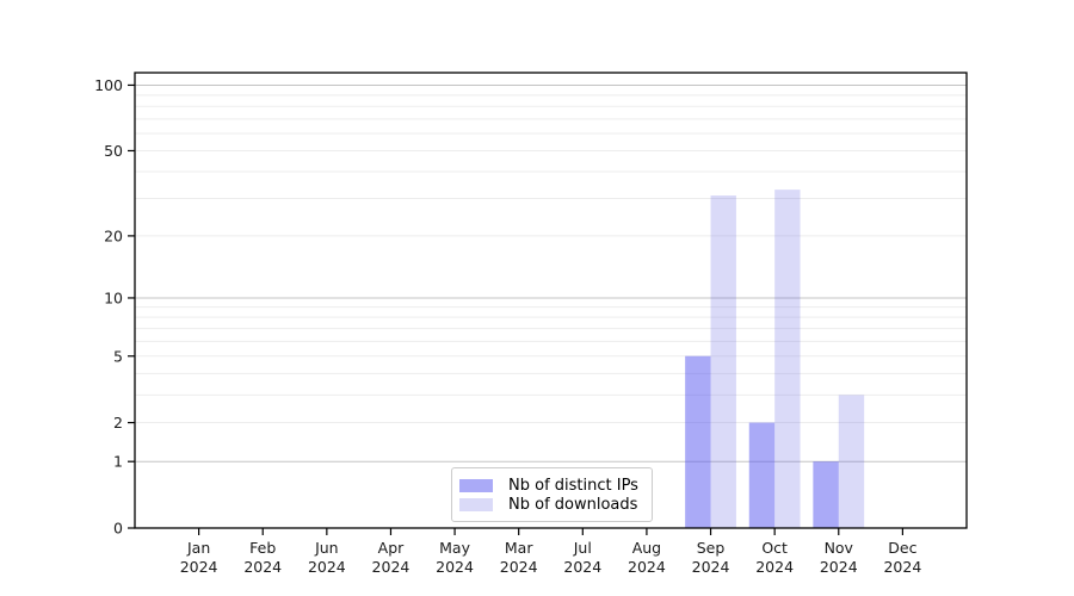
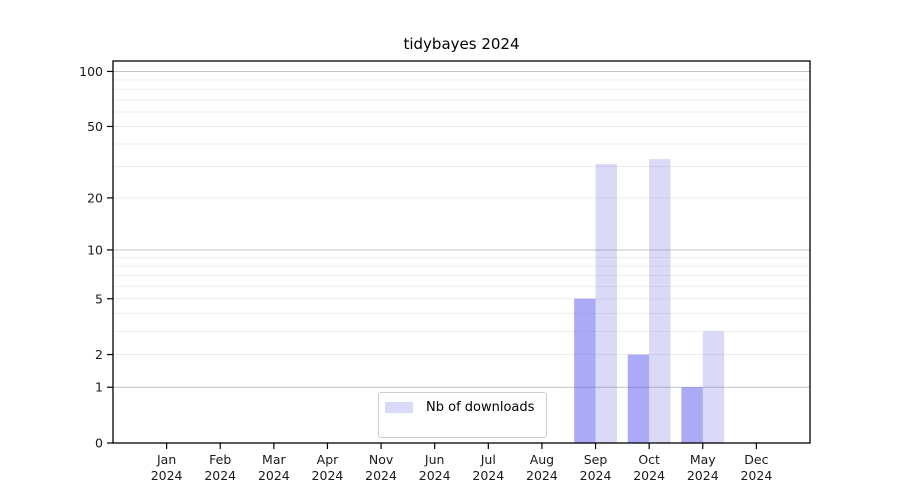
+ tidybayes 2024
  0
  1
  2
  5
  10
  20
  50
  100
  Jan 2024
  Feb 2024
- Jun 2024
+ Mar 2024
  Apr 2024
- May 2024
+ Nov 2024
- Mar 2024
+ Jun 2024
  Jul 2024
  Aug 2024
  Sep 2024
  Oct 2024
- Nov 2024
+ May 2024
  Dec 2024
- Nb of distinct IPs
  Nb of downloads
